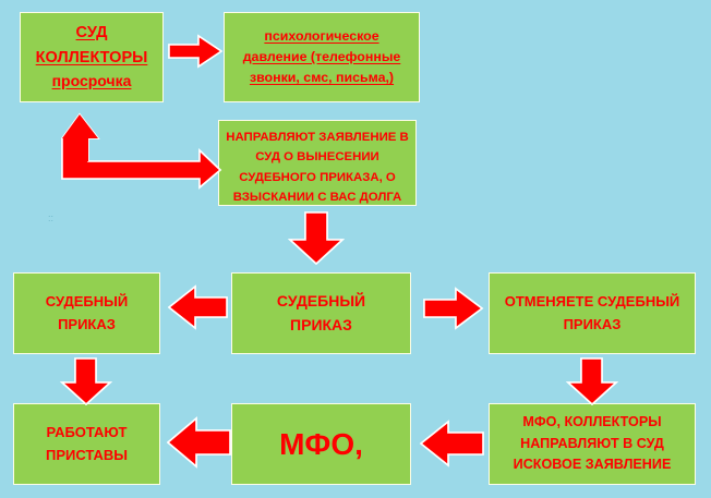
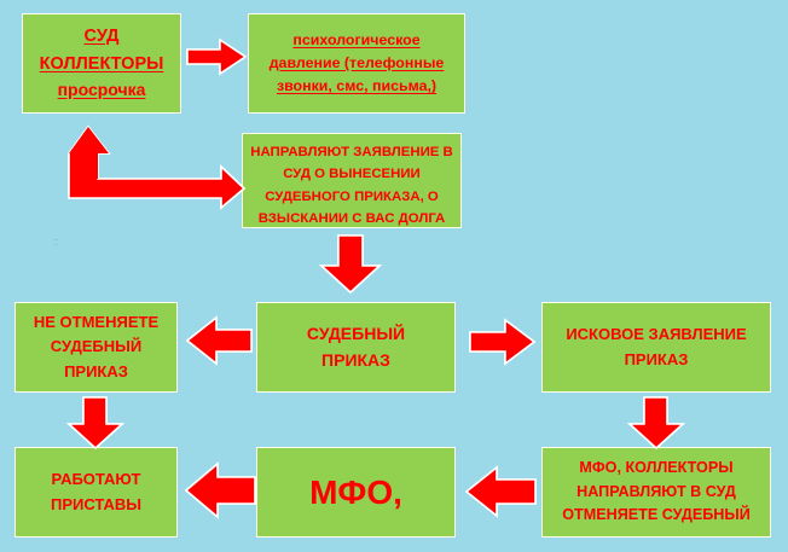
  СУД
  КОЛЛЕКТОРЫ
  просрочка
  психологическое
  давление (телефонные
  звонки, смс, письма,)
  НАПРАВЛЯЮТ ЗАЯВЛЕНИЕ В
  СУД О ВЫНЕСЕНИИ
  СУДЕБНОГО ПРИКАЗА, О
  ВЗЫСКАНИИ С ВАС ДОЛГА
+ НЕ ОТМЕНЯЕТЕ
  СУДЕБНЫЙ
  ПРИКАЗ
  СУДЕБНЫЙ
  ПРИКАЗ
- ОТМЕНЯЕТЕ СУДЕБНЫЙ
+ ИСКОВОЕ ЗАЯВЛЕНИЕ
  ПРИКАЗ
  РАБОТАЮТ
  ПРИСТАВЫ
  МФО,
  МФО, КОЛЛЕКТОРЫ
  НАПРАВЛЯЮТ В СУД
- ИСКОВОЕ ЗАЯВЛЕНИЕ
+ ОТМЕНЯЕТЕ СУДЕБНЫЙ
  ::
